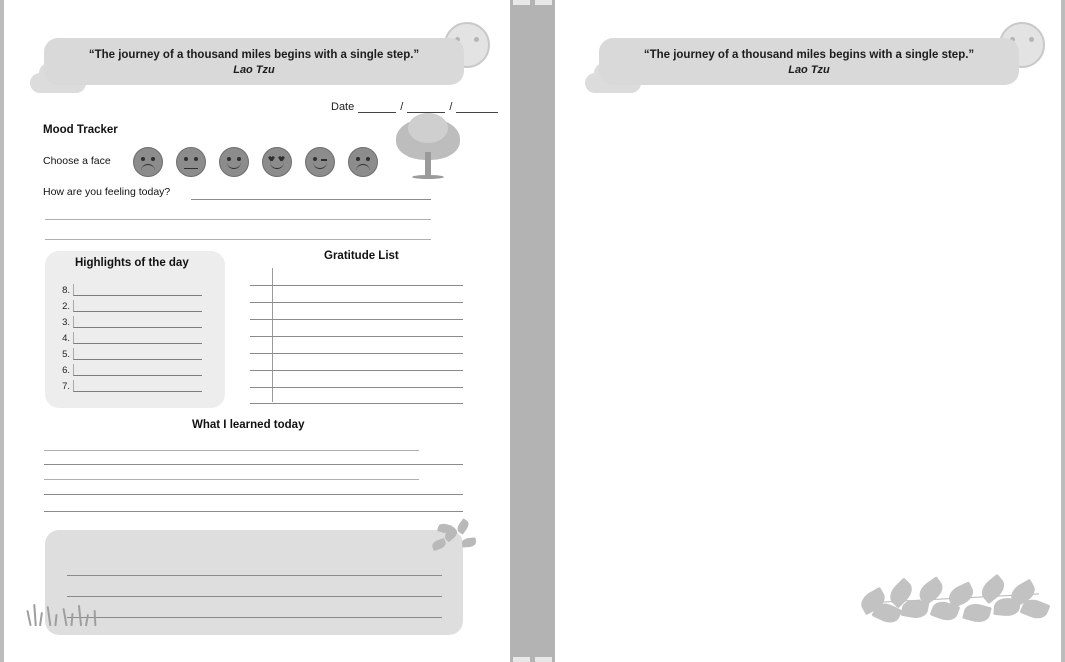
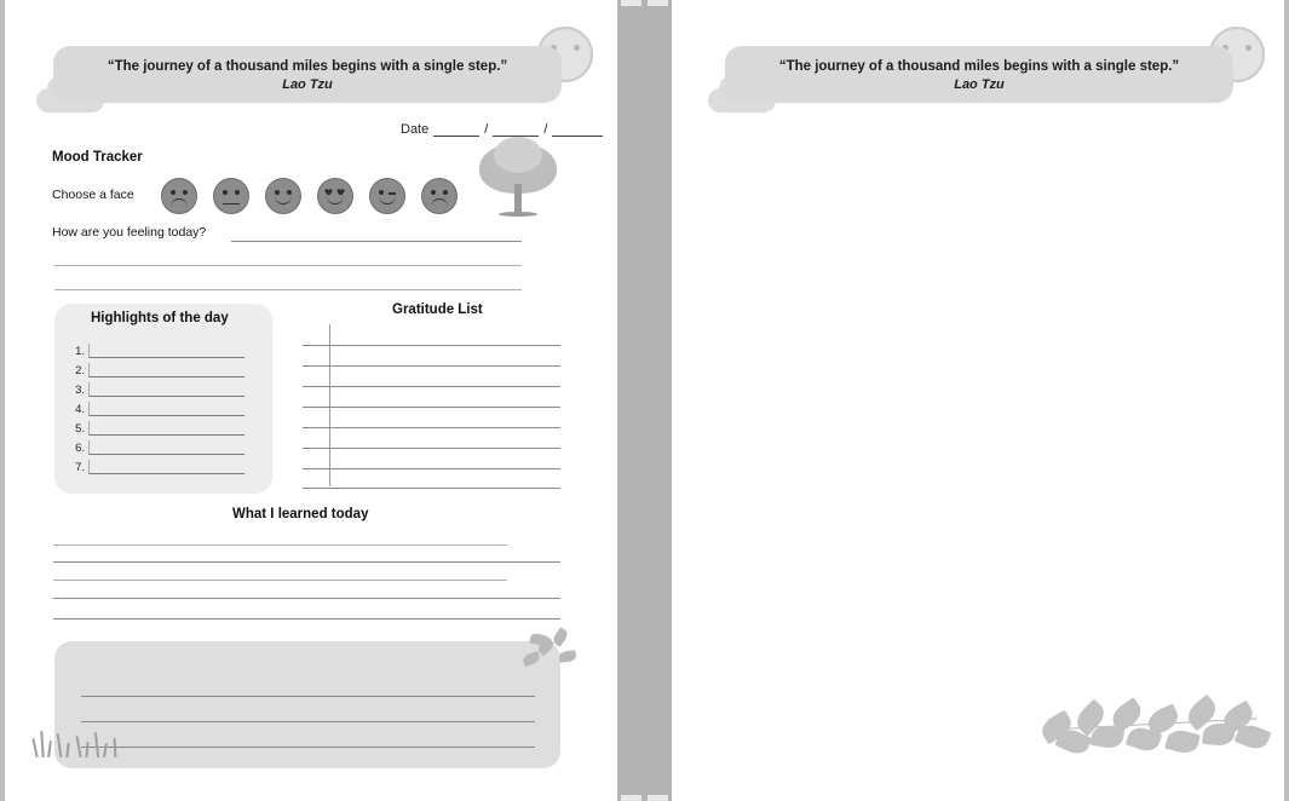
  “The journey of a thousand miles begins with a single step.”
  Lao Tzu
  Date
  /
  /
  Mood Tracker
  Choose a face
  How are you feeling today?
  Highlights of the day
- 8.
+ 1.
  2.
  3.
  4.
  5.
  6.
  7.
  Gratitude List
  What I learned today
  “The journey of a thousand miles begins with a single step.”
  Lao Tzu
